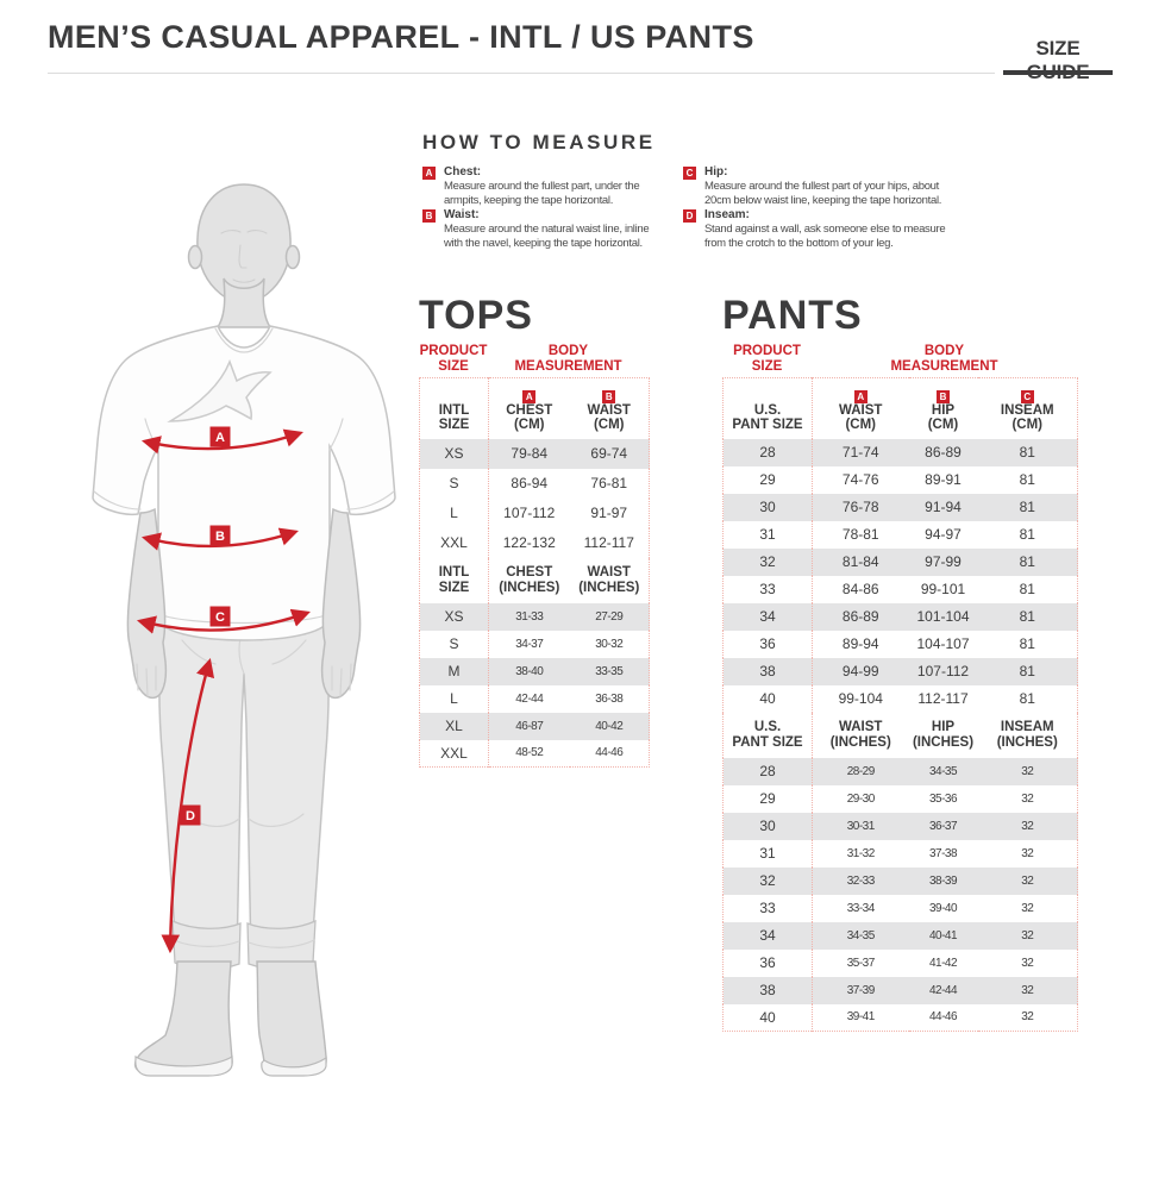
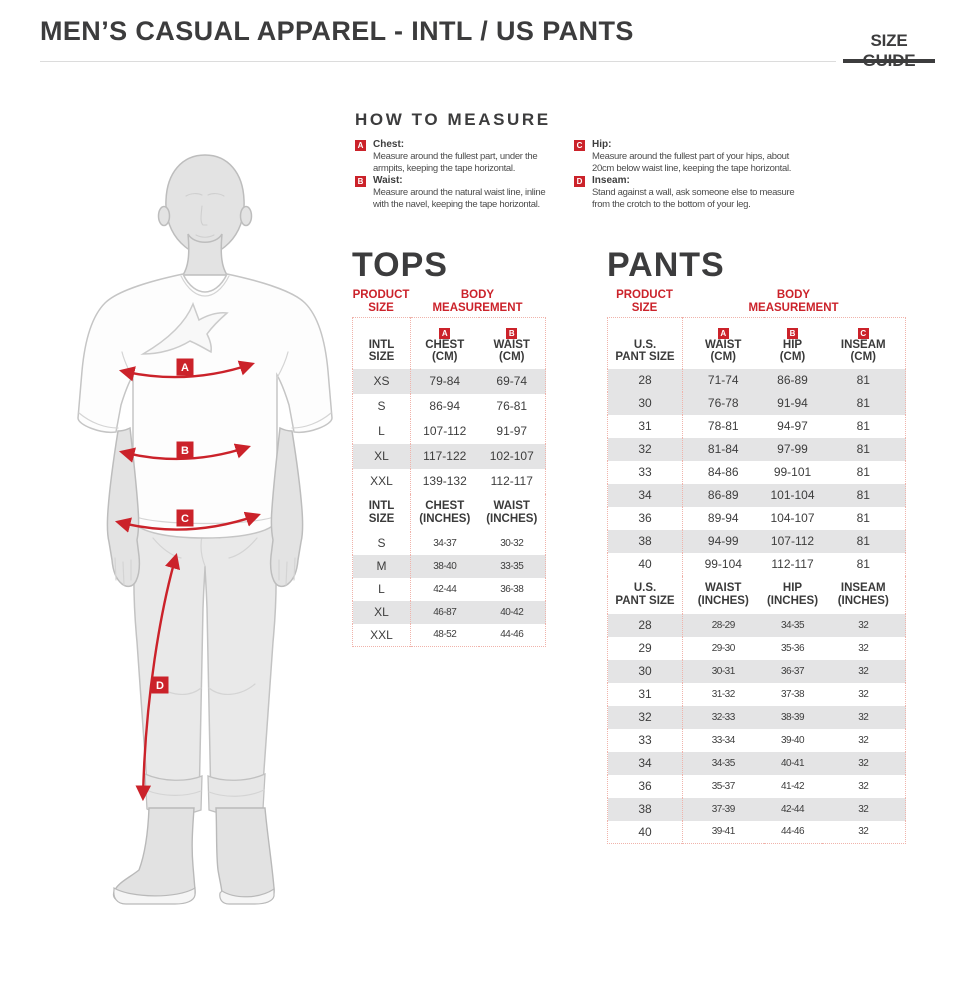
  MEN’S CASUAL APPAREL - INTL / US PANTS
  HOW TO MEASURE
  A
  Chest:
  Measure around the fullest part, under the armpits, keeping the tape horizontal.
  B
  Waist:
  Measure around the natural waist line, inline with the navel, keeping the tape horizontal.
  C
  Hip:
  Measure around the fullest part of your hips, about 20cm below waist line, keeping the tape horizontal.
  D
  Inseam:
  Stand against a wall, ask someone else to measure from the crotch to the bottom of your leg.
  A
  B
  C
  D
  TOPS
  PRODUCT
  SIZE
  BODY
  MEASUREMENT
  INTL SIZE	ACHEST (CM)	BWAIST (CM)
  XS	79-84	69-74
  S	86-94	76-81
  L	107-112	91-97
+ XL	117-122	102-107
- XXL	122-132	112-117
+ XXL	139-132	112-117
  INTL SIZE	CHEST (INCHES)	WAIST (INCHES)
- XS	31-33	27-29
  S	34-37	30-32
  M	38-40	33-35
  L	42-44	36-38
  XL	46-87	40-42
  XXL	48-52	44-46
  PANTS
  PRODUCT
  SIZE
  BODY
  MEASUREMENT
  U.S. PANT SIZE	AWAIST (CM)	BHIP (CM)	CINSEAM (CM)
  28	71-74	86-89	81
- 29	74-76	89-91	81
  30	76-78	91-94	81
  31	78-81	94-97	81
  32	81-84	97-99	81
  33	84-86	99-101	81
  34	86-89	101-104	81
  36	89-94	104-107	81
  38	94-99	107-112	81
  40	99-104	112-117	81
  U.S. PANT SIZE	WAIST (INCHES)	HIP (INCHES)	INSEAM (INCHES)
  28	28-29	34-35	32
  29	29-30	35-36	32
  30	30-31	36-37	32
  31	31-32	37-38	32
  32	32-33	38-39	32
  33	33-34	39-40	32
  34	34-35	40-41	32
  36	35-37	41-42	32
  38	37-39	42-44	32
  40	39-41	44-46	32
